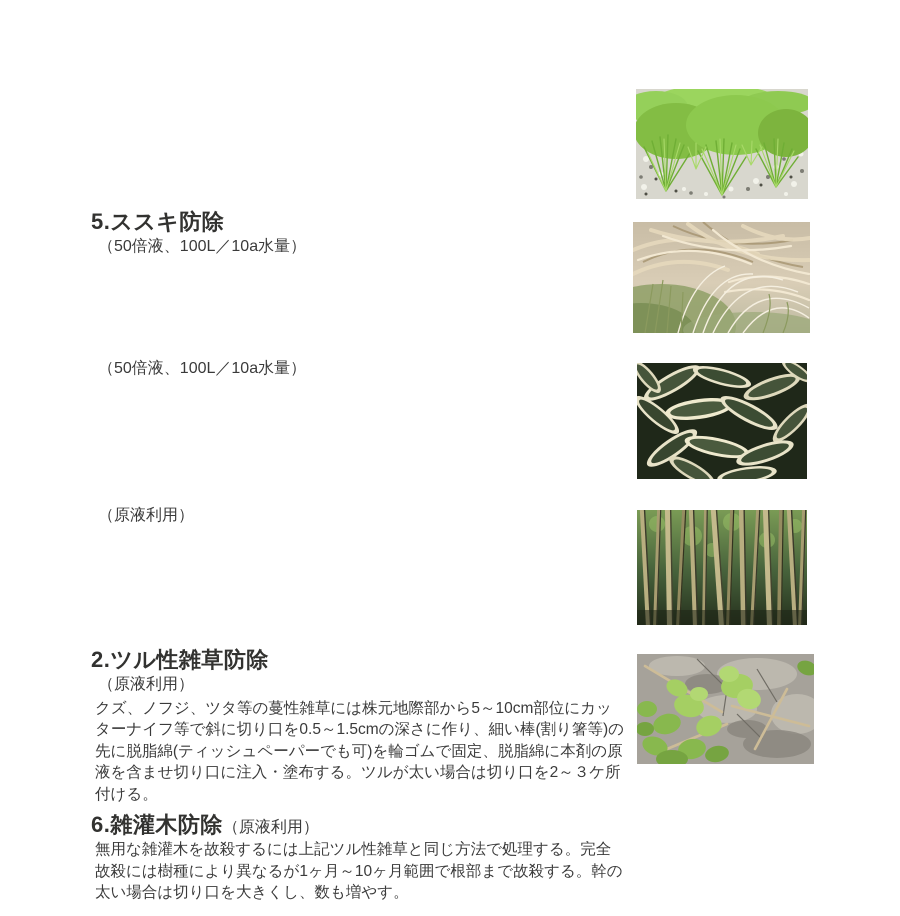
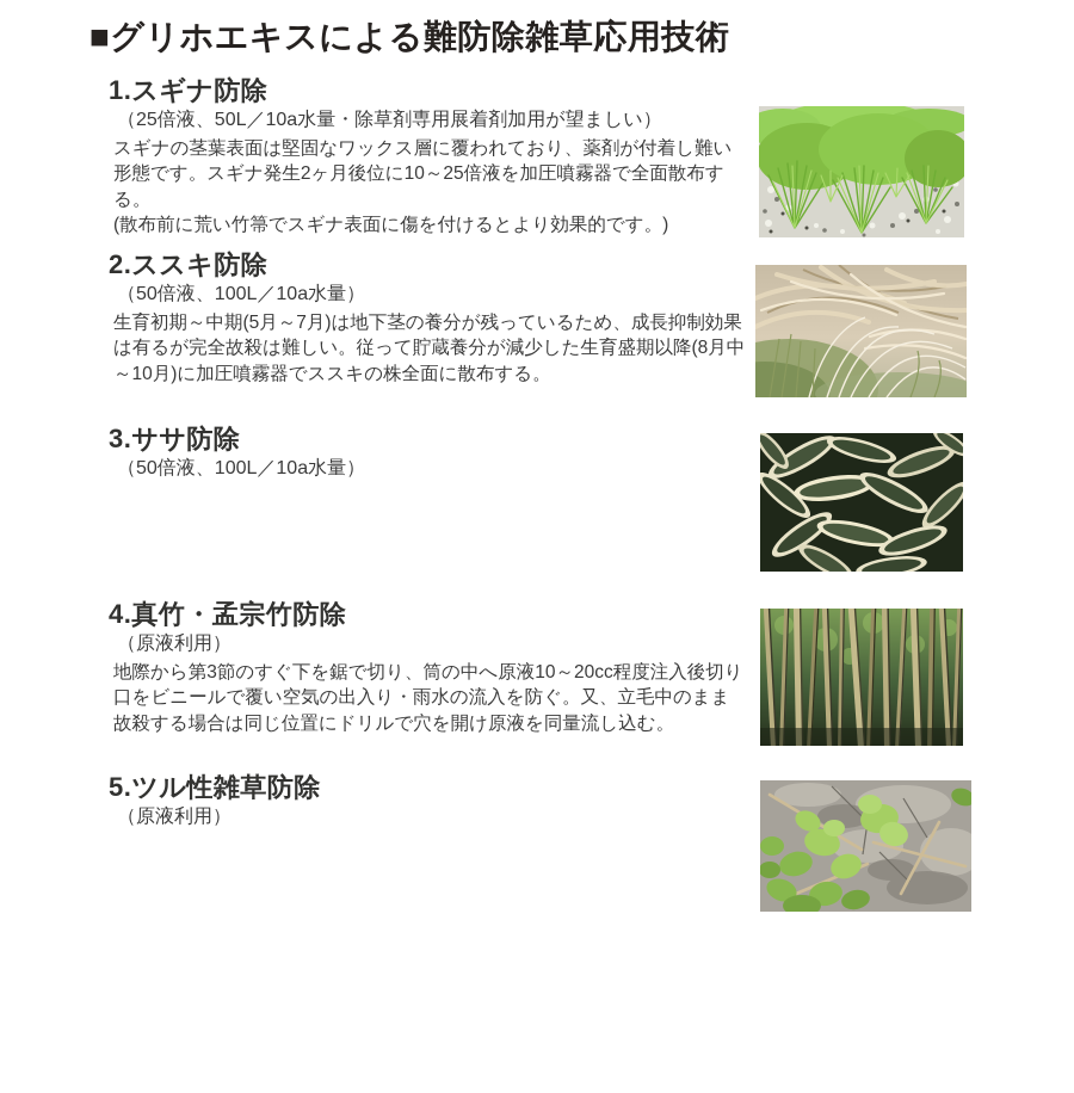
+ ■グリホエキスによる難防除雑草応用技術
+ 1.スギナ防除
+ （25倍液、50L／10a水量・除草剤専用展着剤加用が望ましい）
+ スギナの茎葉表面は堅固なワックス層に覆われており、薬剤が付着し難い形態です。スギナ発生2ヶ月後位に10～25倍液を加圧噴霧器で全面散布する。
+ (散布前に荒い竹箒でスギナ表面に傷を付けるとより効果的です。)
- 5.ススキ防除
+ 2.ススキ防除
  （50倍液、100L／10a水量）
+ 生育初期～中期(5月～7月)は地下茎の養分が残っているため、成長抑制効果は有るが完全故殺は難しい。従って貯蔵養分が減少した生育盛期以降(8月中～10月)に加圧噴霧器でススキの株全面に散布する。
+ 3.ササ防除
  （50倍液、100L／10a水量）
+ 4.真竹・孟宗竹防除
  （原液利用）
+ 地際から第3節のすぐ下を鋸で切り、筒の中へ原液10～20cc程度注入後切り口をビニールで覆い空気の出入り・雨水の流入を防ぐ。又、立毛中のまま故殺する場合は同じ位置にドリルで穴を開け原液を同量流し込む。
- 2.ツル性雑草防除
+ 5.ツル性雑草防除
  （原液利用）
- クズ、ノフジ、ツタ等の蔓性雑草には株元地際部から5～10cm部位にカッターナイフ等で斜に切り口を0.5～1.5cmの深さに作り、細い棒(割り箸等)の先に脱脂綿(ティッシュペーパーでも可)を輪ゴムで固定、脱脂綿に本剤の原液を含ませ切り口に注入・塗布する。ツルが太い場合は切り口を2～３ケ所付ける。
- 6.雑灌木防除（原液利用）
- 無用な雑灌木を故殺するには上記ツル性雑草と同じ方法で処理する。完全故殺には樹種により異なるが1ヶ月～10ヶ月範囲で根部まで故殺する。幹の太い場合は切り口を大きくし、数も増やす。
